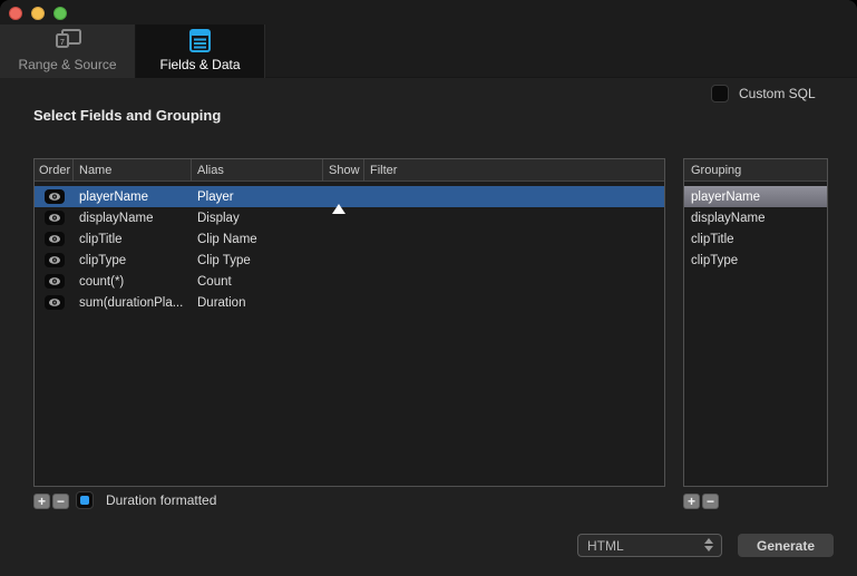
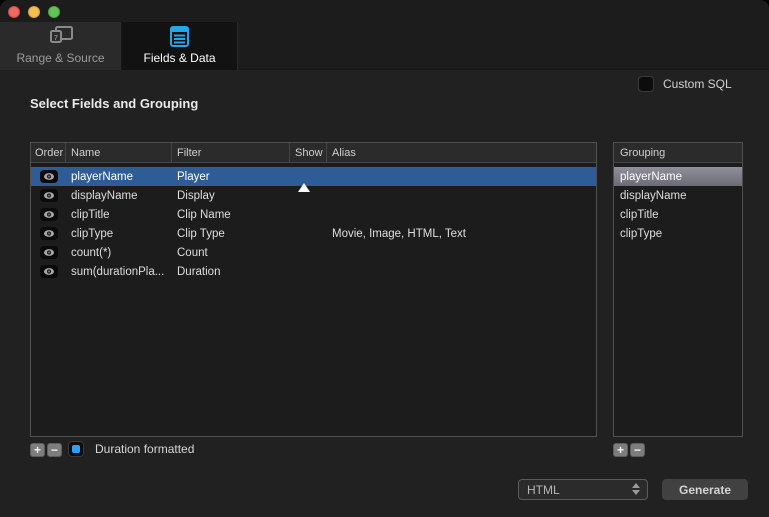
  Range & Source
  Fields & Data
  Custom SQL
  Select Fields and Grouping
  Order
  Name
- Alias
+ Filter
  Show
- Filter
+ Alias
  playerName
  Player
  displayName
  Display
  clipTitle
  Clip Name
  clipType
  Clip Type
+ Movie, Image, HTML, Text
  count(*)
  Count
  sum(durationPla...
  Duration
  Grouping
  playerName
  displayName
  clipTitle
  clipType
  +
  −
  Duration formatted
  +
  −
  HTML
  Generate
